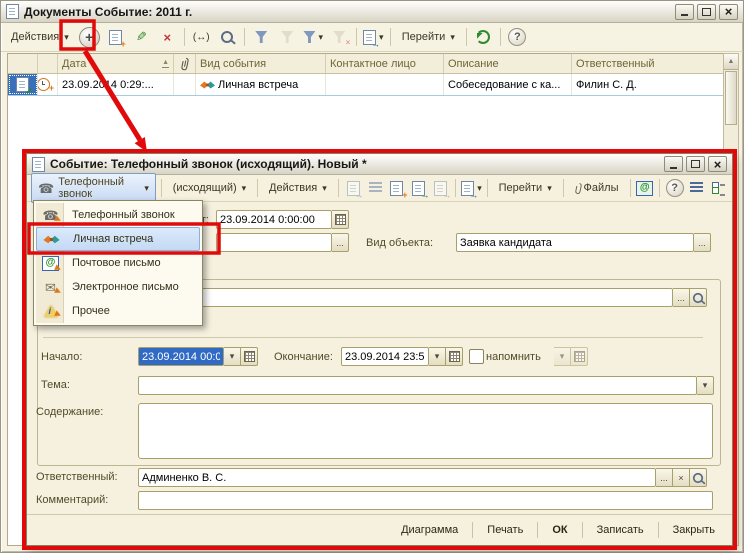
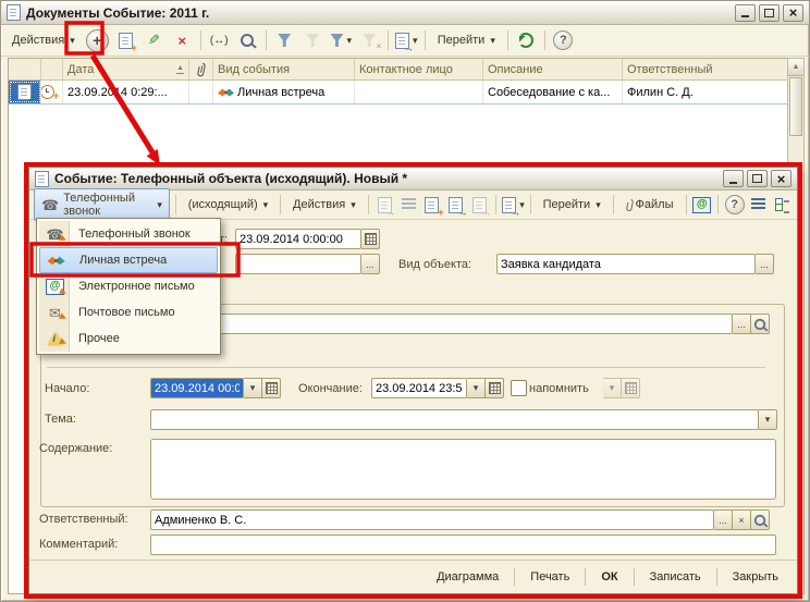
  Документы Событие: 2011 г.
  Действия
  +
  +
  ×
  (↔)
  ×
  →
  Перейти
  ?
  Дата
  Вид события
  Контактное лицо
  Описание
  Ответственный
  ✓
  +
  23.09.204 0:29:...
  Личная встреча
  Собеседование с ка...
  Филин С. Д.
- Событие: Телефонный звонок (исходящий). Новый *
+ Событие: Телефонный объекта (исходящий). Новый *
  ☎
  Телефонный звонок
  (исходящий)
  Действия
  →
  +
  →
  →
  →
  Перейти
  Файлы
  @
  ?
  23.09.2014 0:00:00
  ...
  Вид объекта:
  Заявка кандидата
  ...
  ...
  Начало:
  23.09.2014 00:0
  ▾
  Окончание:
  23.09.2014 23:5
  ▾
  напомнить
  ▾
  Тема:
  ▾
  Содержание:
  Ответственный:
  Админенко В. С.
  ...
  ×
  Комментарий:
  Диаграмма
  Печать
  ОК
  Записать
  Закрыть
  ☎
  Телефонный звонок
  Личная встреча
  @
- Почтовое письмо
+ Электронное письмо
  ✉
- Электронное письмо
+ Почтовое письмо
  i
  Прочее
